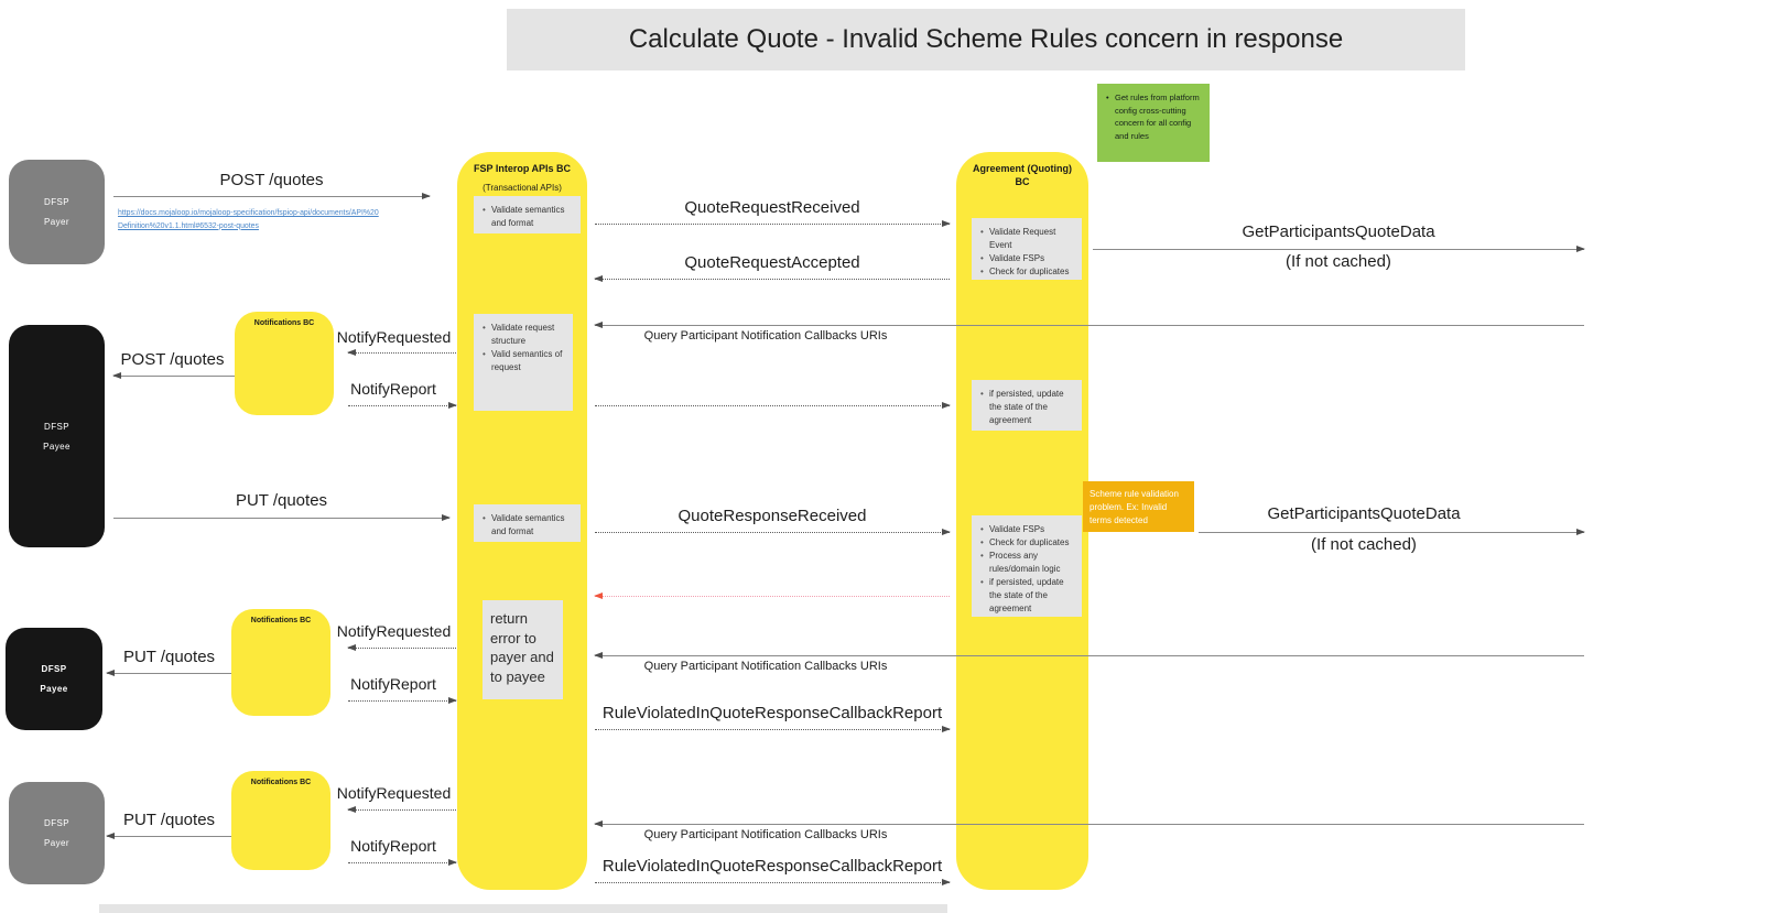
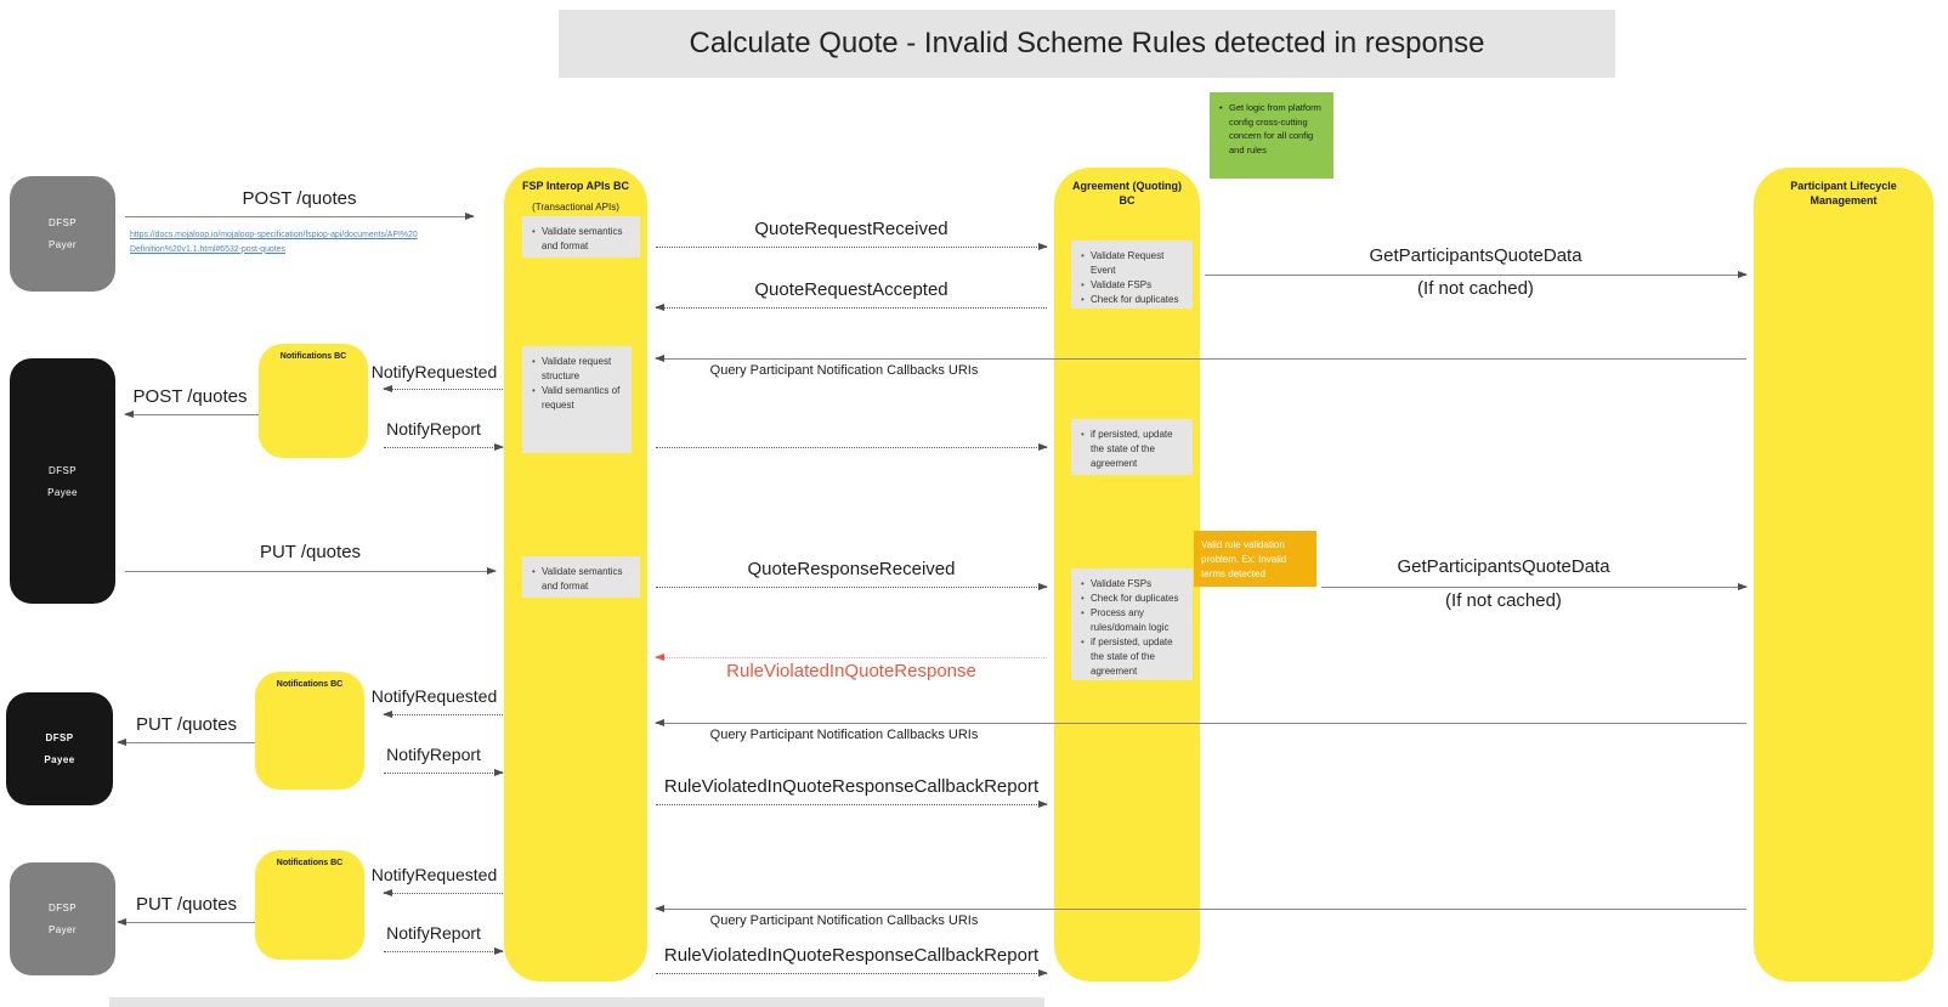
- Calculate Quote - Invalid Scheme Rules concern in response
+ Calculate Quote - Invalid Scheme Rules detected in response
  FSP Interop APIs BC
  (Transactional APIs)
  Agreement (Quoting) BC
+ Participant Lifecycle Management
  DFSP
  Payer
  DFSP
  Payee
  DFSP
  Payee
  DFSP
  Payer
  Validate semantics and format
  Validate request structure
  Valid semantics of request
  Validate semantics and format
- return error to payer and to payee
  Validate Request Event
  Validate FSPs
  Check for duplicates
  if persisted, update the state of the agreement
  Validate FSPs
  Check for duplicates
  Process any rules/domain logic
  if persisted, update the state of the agreement
- Get rules from platform config cross-cutting concern for all config and rules
+ Get logic from platform config cross-cutting concern for all config and rules
- Scheme rule validation problem. Ex: Invalid terms detected
+ Valid rule validation problem. Ex: Invalid terms detected
  POST /quotes
  QuoteRequestReceived
  GetParticipantsQuoteData
  (If not cached)
  QuoteRequestAccepted
  Query Participant Notification Callbacks URIs
  NotifyRequested
  POST /quotes
  NotifyReport
  PUT /quotes
  QuoteResponseReceived
  GetParticipantsQuoteData
  (If not cached)
+ RuleViolatedInQuoteResponse
  NotifyRequested
  PUT /quotes
  Query Participant Notification Callbacks URIs
  NotifyReport
  RuleViolatedInQuoteResponseCallbackReport
  NotifyRequested
  PUT /quotes
  Query Participant Notification Callbacks URIs
  NotifyReport
  RuleViolatedInQuoteResponseCallbackReport
